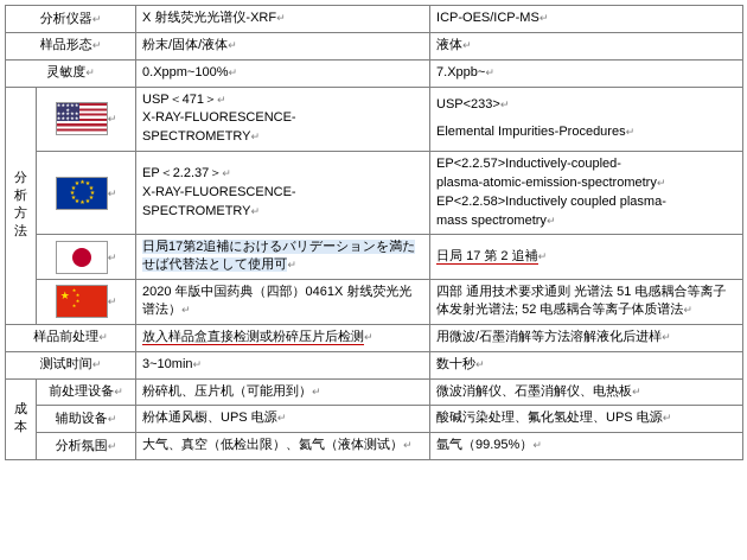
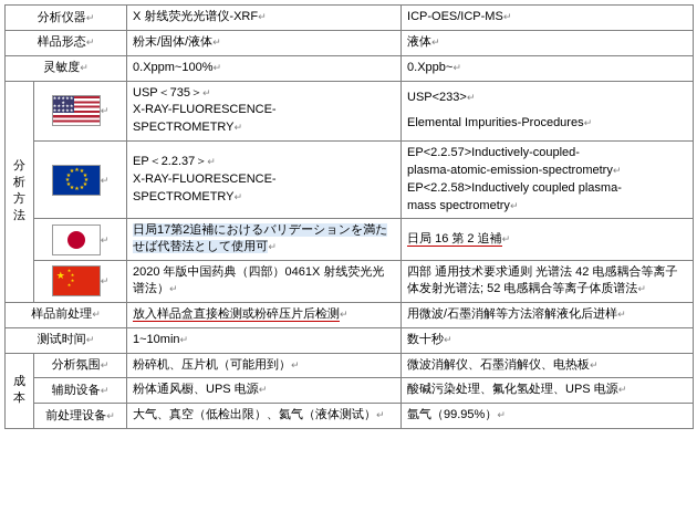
  分析仪器↵	X 射线荧光光谱仪-XRF↵	ICP-OES/ICP-MS↵
  样品形态↵	粉末/固体/液体↵	液体↵
- 灵敏度↵	0.Xppm~100%↵	7.Xppb~↵
+ 灵敏度↵	0.Xppm~100%↵	0.Xppb~↵
- 分析方法	↵	USP＜471＞↵ X-RAY-FLUORESCENCE- SPECTROMETRY↵	USP<233>↵ Elemental Impurities-Procedures↵
+ 分析方法	↵	USP＜735＞↵ X-RAY-FLUORESCENCE- SPECTROMETRY↵	USP<233>↵ Elemental Impurities-Procedures↵
  ↵	EP＜2.2.37＞↵ X-RAY-FLUORESCENCE- SPECTROMETRY↵	EP<2.2.57>Inductively-coupled- plasma-atomic-emission-spectrometry↵ EP<2.2.58>Inductively coupled plasma- mass spectrometry↵
- ↵	日局17第2追補におけるバリデーションを満たせば代替法として使用可↵	日局 17 第 2 追補↵
+ ↵	日局17第2追補におけるバリデーションを満たせば代替法として使用可↵	日局 16 第 2 追補↵
- ★ ↵	2020 年版中国药典（四部）0461X 射线荧光光谱法）↵	四部 通用技术要求通则 光谱法 51 电感耦合等离子体发射光谱法; 52 电感耦合等离子体质谱法↵
+ ★ ↵	2020 年版中国药典（四部）0461X 射线荧光光谱法）↵	四部 通用技术要求通则 光谱法 42 电感耦合等离子体发射光谱法; 52 电感耦合等离子体质谱法↵
  样品前处理↵	放入样品盒直接检测或粉碎压片后检测↵	用微波/石墨消解等方法溶解液化后进样↵
- 测试时间↵	3~10min↵	数十秒↵
+ 测试时间↵	1~10min↵	数十秒↵
- 成本	前处理设备↵	粉碎机、压片机（可能用到）↵	微波消解仪、石墨消解仪、电热板↵
+ 成本	分析氛围↵	粉碎机、压片机（可能用到）↵	微波消解仪、石墨消解仪、电热板↵
  辅助设备↵	粉体通风橱、UPS 电源↵	酸碱污染处理、氟化氢处理、UPS 电源↵
- 分析氛围↵	大气、真空（低检出限）、氦气（液体测试）↵	氩气（99.95%）↵
+ 前处理设备↵	大气、真空（低检出限）、氦气（液体测试）↵	氩气（99.95%）↵
